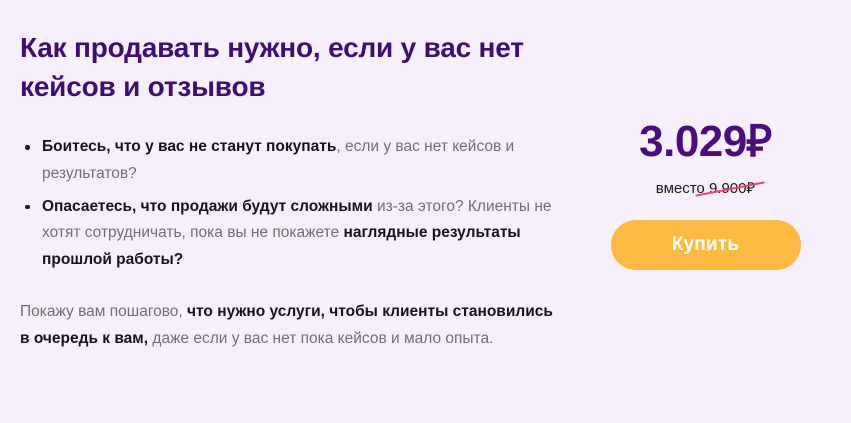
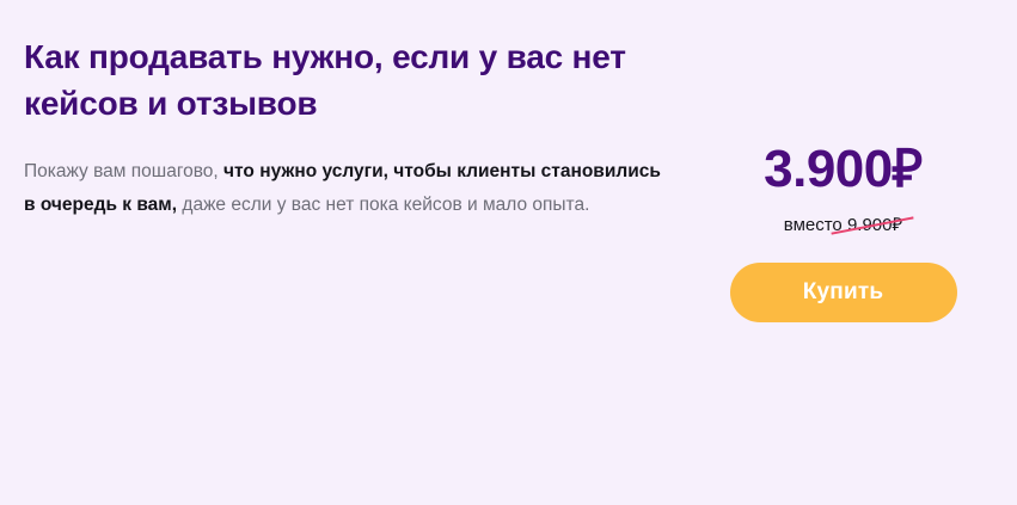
  Как продавать нужно, если у вас нет кейсов и отзывов
- Боитесь, что у вас не станут покупать, если у вас нет кейсов и результатов?
- Опасаетесь, что продажи будут сложными из-за этого? Клиенты не хотят сотрудничать, пока вы не покажете наглядные результаты прошлой работы?
  Покажу вам пошагово, что нужно услуги, чтобы клиенты становились в очередь к вам, даже если у вас нет пока кейсов и мало опыта.
- 3.029₽
+ 3.900₽
  вместо 9.0₽
  Купить
